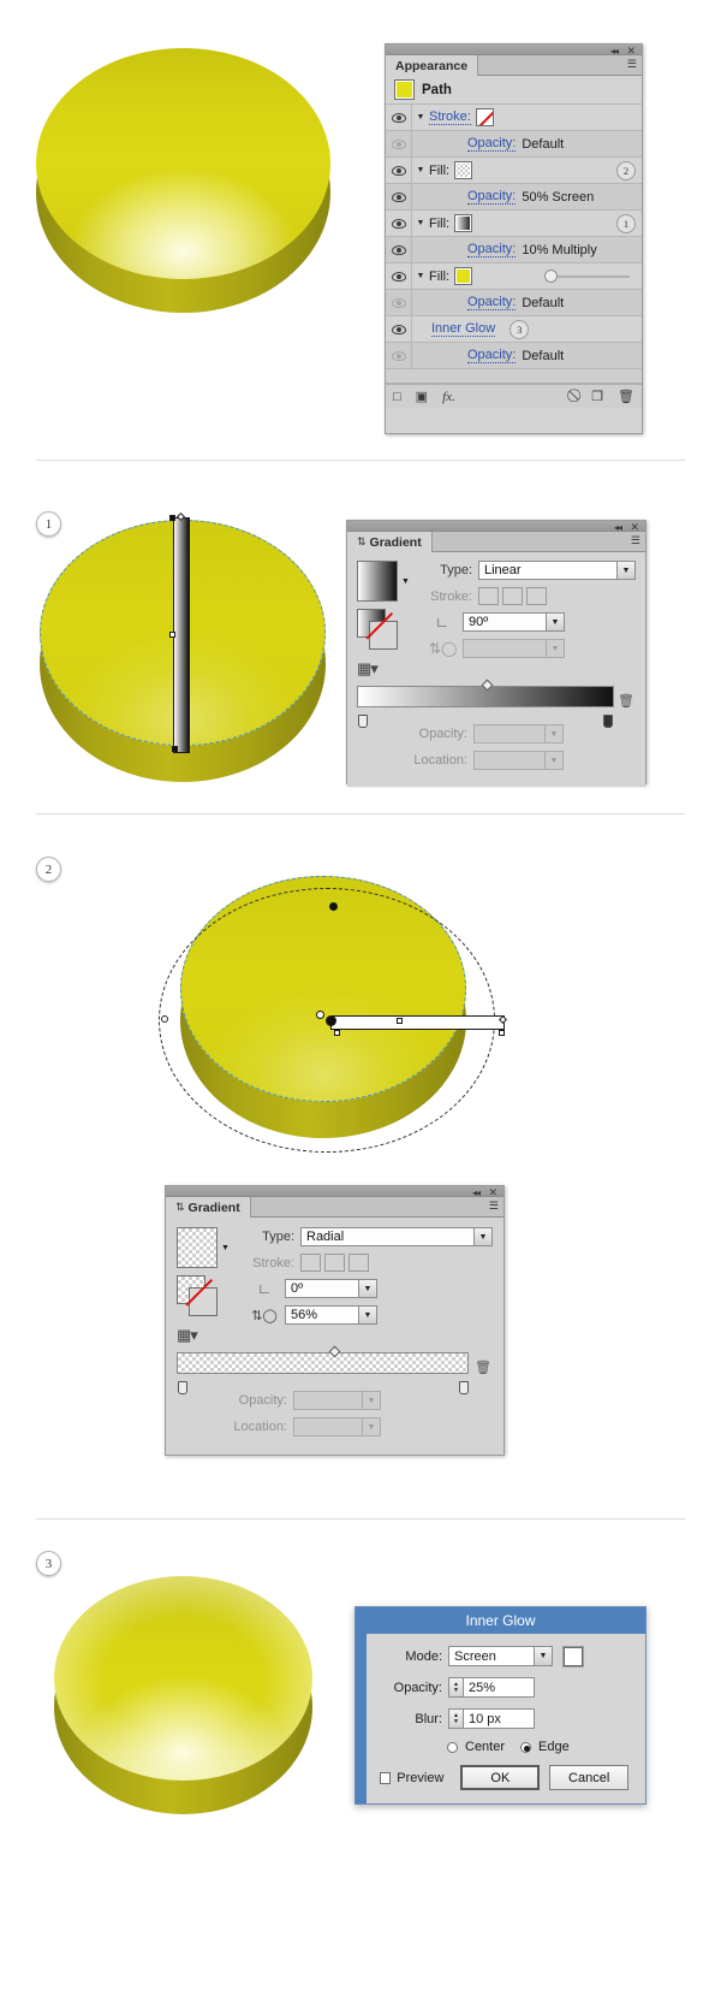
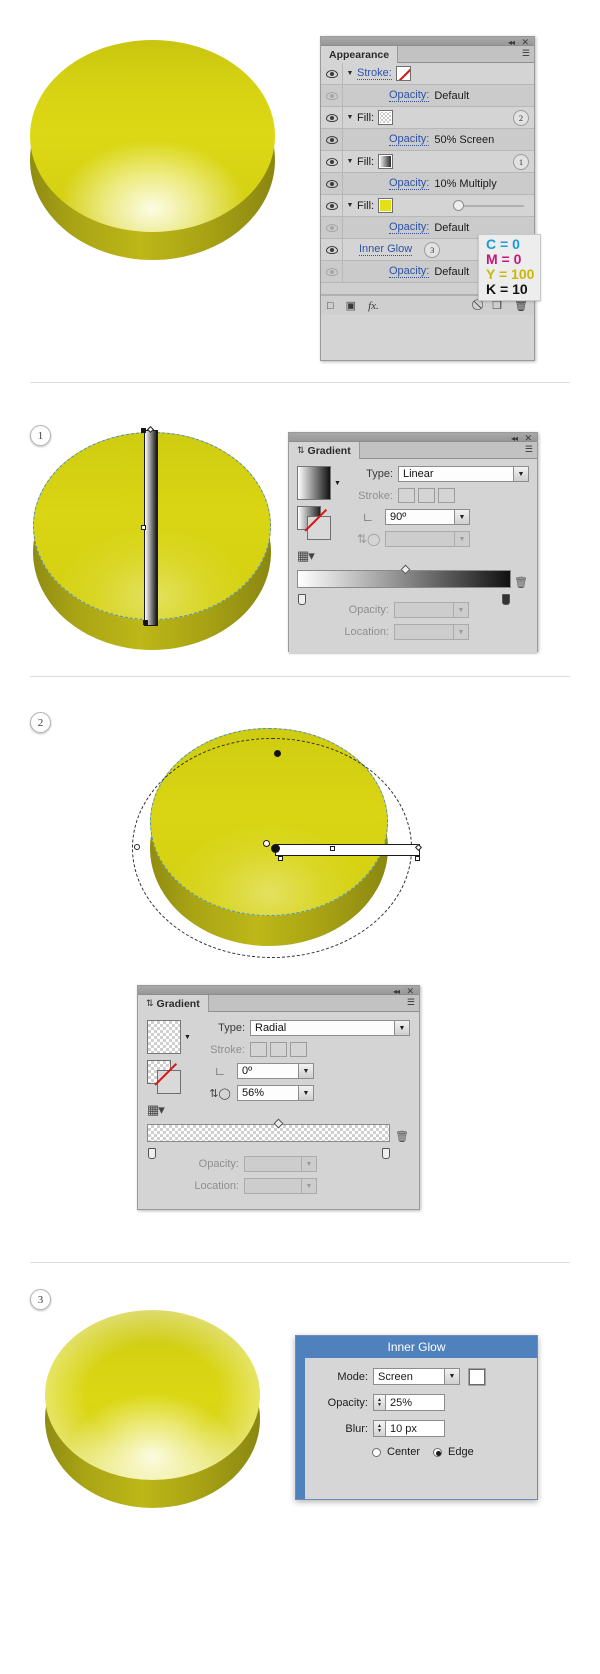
  ◂◂
  ✕
  Appearance
  ☰
- Path
  Stroke:
  Opacity:
  Default
  Fill:
  2
  Opacity:
  50% Screen
  Fill:
  1
  Opacity:
  10% Multiply
  Fill:
  Opacity:
  Default
  Inner Glow
  3
  Opacity:
  Default
  □
  ▣
  fx.
  ❐
  🗑
+ C = 0
+ M = 0
+ Y = 100
+ K = 10
  1
  ◂◂
  ✕
  ⇅
  Gradient
  ☰
  ▦▾
  Type:
  Linear
  Stroke:
  ∟
  90º
  ⇅◯
  🗑
  Opacity:
  Location:
  2
  ◂◂
  ✕
  ⇅
  Gradient
  ☰
  ▦▾
  Type:
  Radial
  Stroke:
  ∟
  0º
  ⇅◯
  56%
  🗑
  Opacity:
  Location:
  3
  Inner Glow
  Mode:
  Screen
  Opacity:
  25%
  Blur:
  10 px
  Center
  Edge
- Preview
- OK
- Cancel
